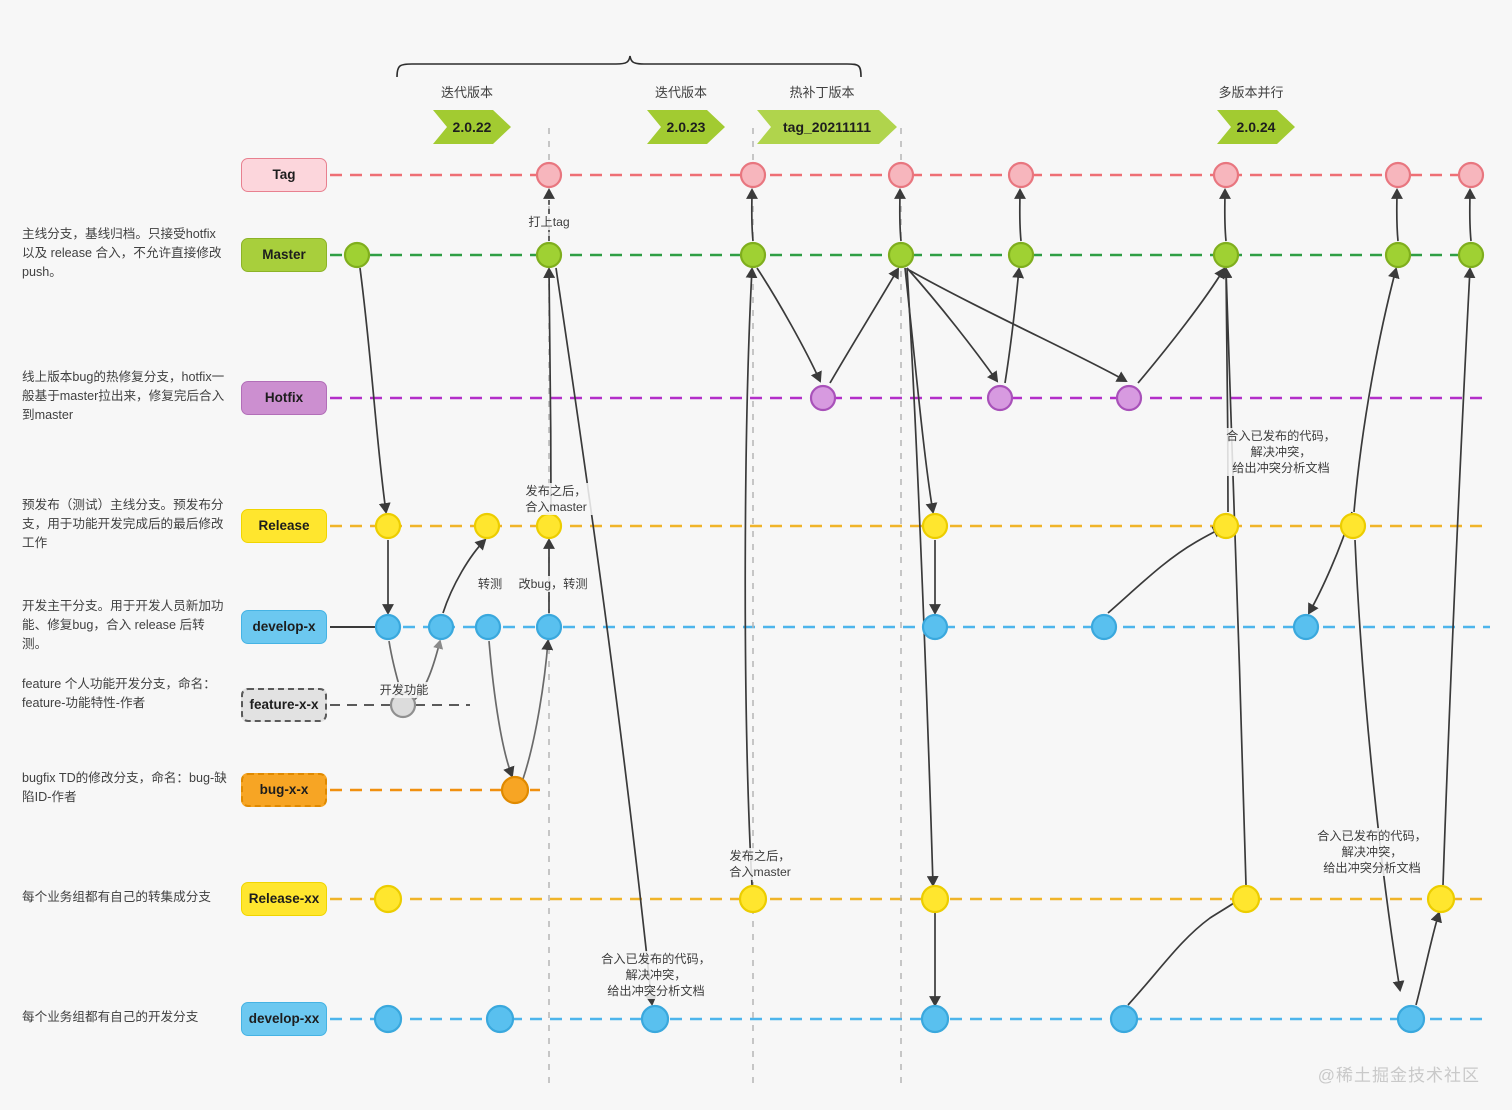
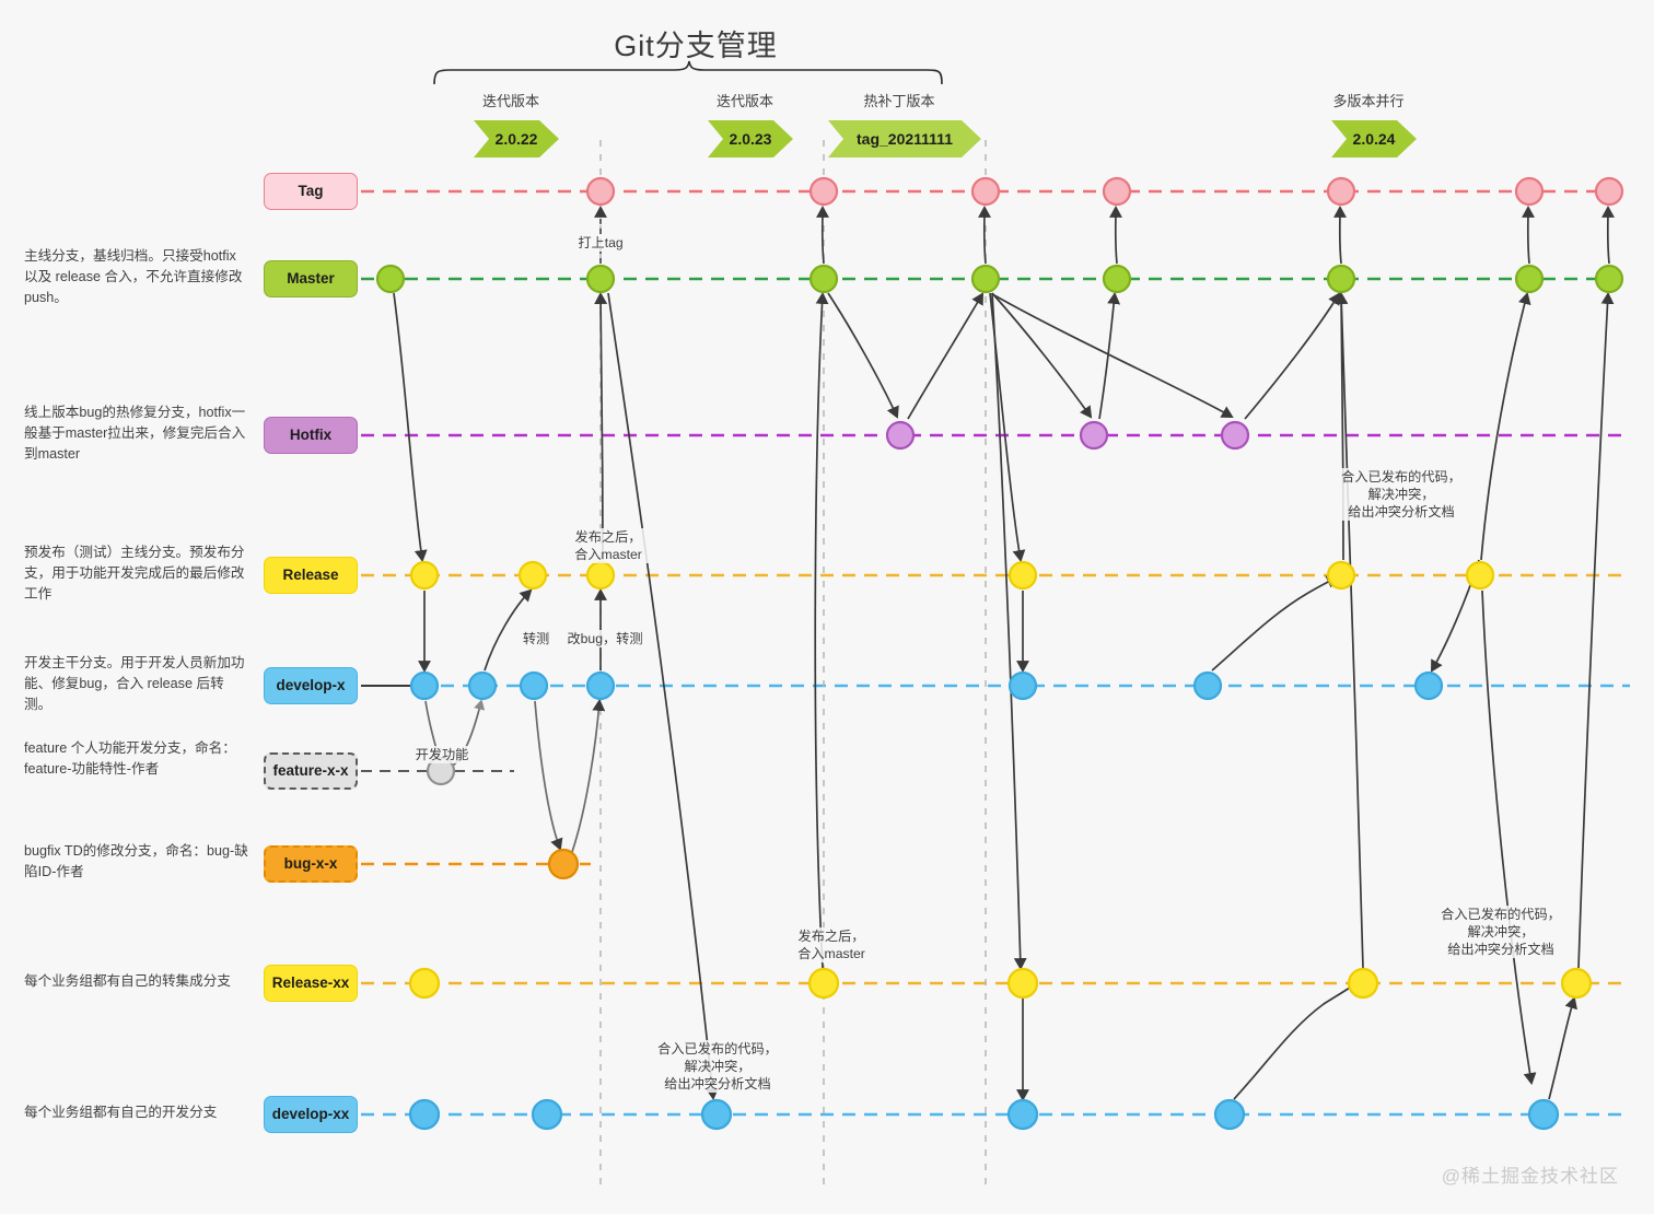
+ Git分支管理
  迭代版本
  2.0.22
  迭代版本
  2.0.23
  热补丁版本
  tag_20211111
  多版本并行
  2.0.24
  Tag
  Master
  主线分支，基线归档。只接受hotfix 以及 release 合入，不允许直接修改push。
  Hotfix
  线上版本bug的热修复分支，hotfix一般基于master拉出来，修复完后合入到master
  Release
  预发布（测试）主线分支。预发布分支，用于功能开发完成后的最后修改工作
  develop-x
  开发主干分支。用于开发人员新加功能、修复bug，合入 release 后转测。
  feature-x-x
  feature 个人功能开发分支，命名：feature-功能特性-作者
  bug-x-x
  bugfix TD的修改分支，命名：bug-缺陷ID-作者
  Release-xx
  每个业务组都有自己的转集成分支
  develop-xx
  每个业务组都有自己的开发分支
  打上tag
  发布之后，
  合入master
  转测
  改bug，转测
  开发功能
  合入已发布的代码，
  解决冲突，
  给出冲突分析文档
  发布之后，
  合入master
  合入已发布的代码，
  解决冲突，
  给出冲突分析文档
  合入已发布的代码，
  解决冲突，
  给出冲突分析文档
  @稀土掘金技术社区
